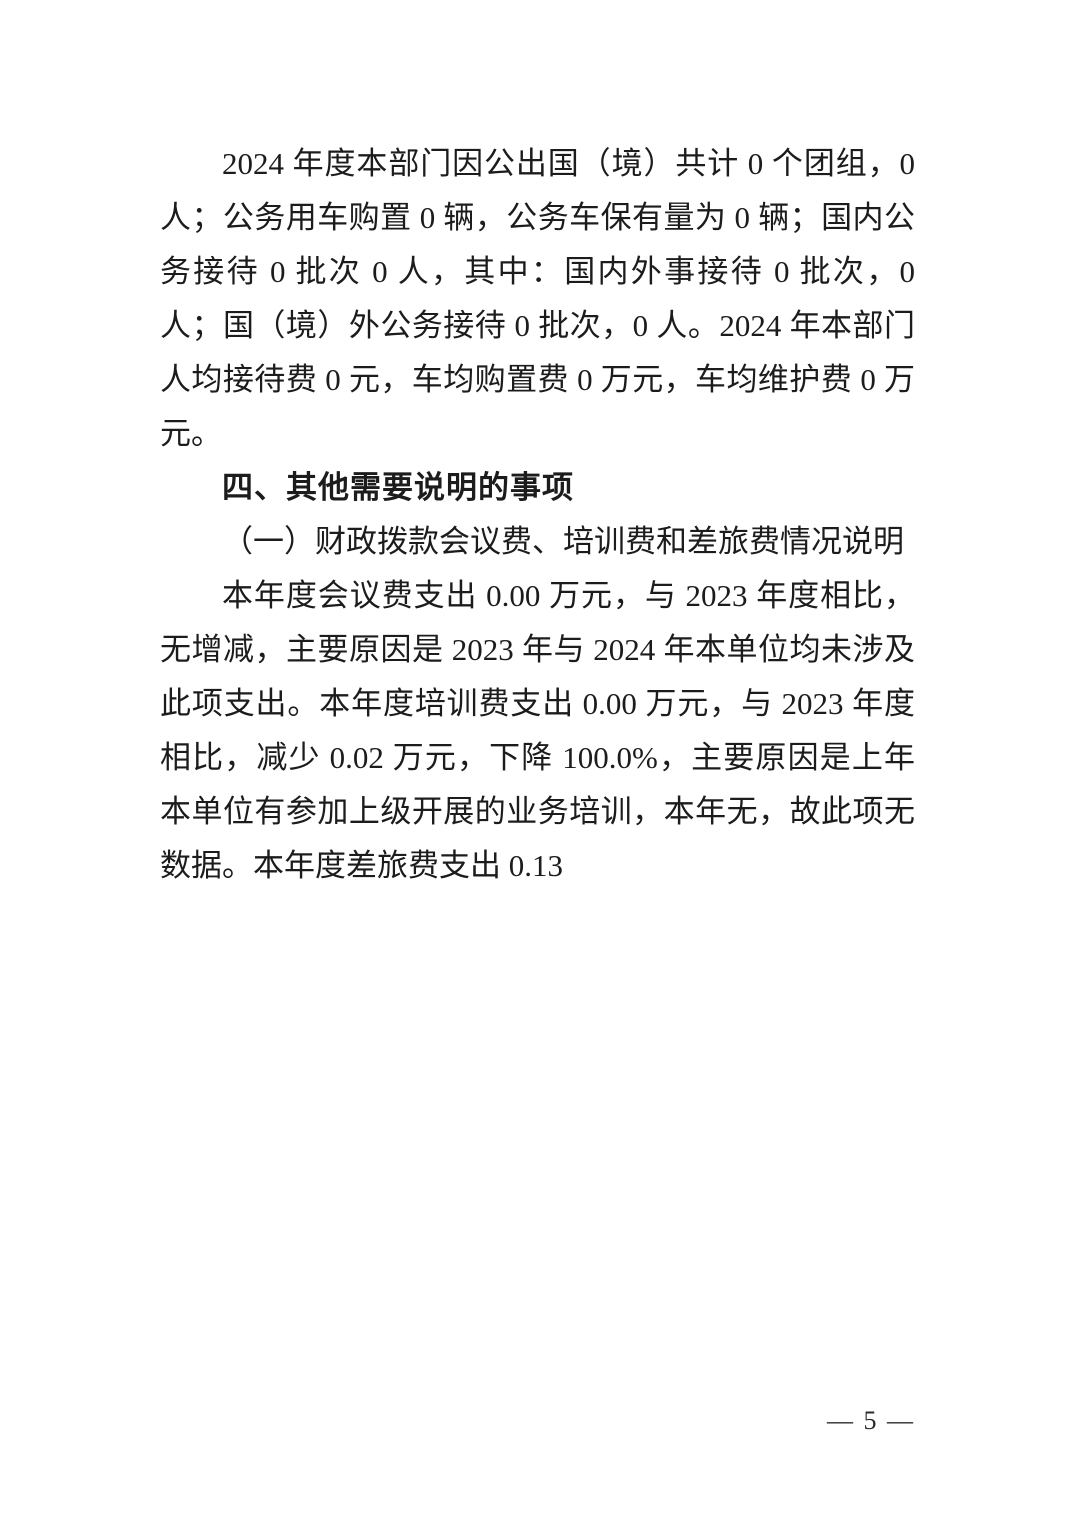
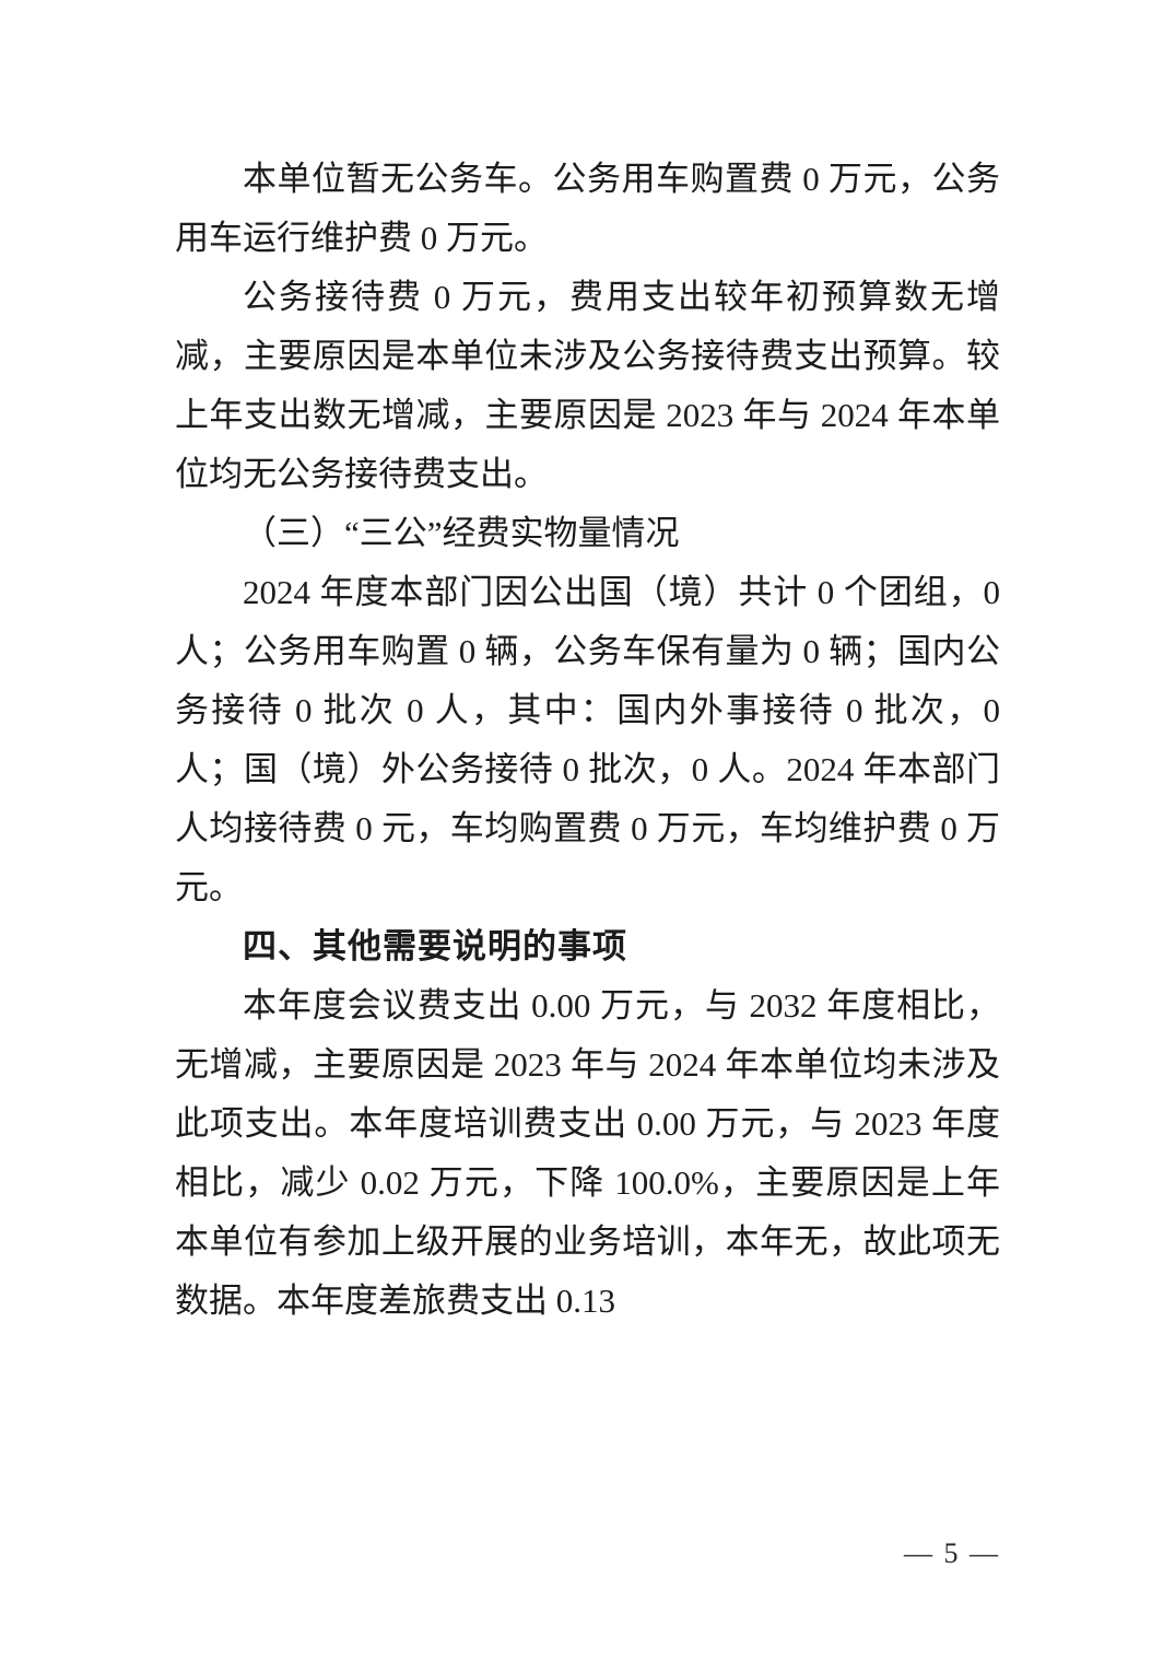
+ 本单位暂无公务车。公务用车购置费 0 万元，公务用车运行维护费 0 万元。
+ 公务接待费 0 万元，费用支出较年初预算数无增减，主要原因是本单位未涉及公务接待费支出预算。较上年支出数无增减，主要原因是 2023 年与 2024 年本单位均无公务接待费支出。
+ （三）“三公”经费实物量情况
  2024 年度本部门因公出国（境）共计 0 个团组，0 人；公务用车购置 0 辆，公务车保有量为 0 辆；国内公务接待 0 批次 0 人，其中：国内外事接待 0 批次，0 人；国（境）外公务接待 0 批次，0 人。2024 年本部门人均接待费 0 元，车均购置费 0 万元，车均维护费 0 万元。
  四、其他需要说明的事项
- （一）财政拨款会议费、培训费和差旅费情况说明
- 本年度会议费支出 0.00 万元，与 2023 年度相比，无增减，主要原因是 2023 年与 2024 年本单位均未涉及此项支出。本年度培训费支出 0.00 万元，与 2023 年度相比，减少 0.02 万元，下降 100.0%，主要原因是上年本单位有参加上级开展的业务培训，本年无，故此项无数据。本年度差旅费支出 0.13
+ 本年度会议费支出 0.00 万元，与 2032 年度相比，无增减，主要原因是 2023 年与 2024 年本单位均未涉及此项支出。本年度培训费支出 0.00 万元，与 2023 年度相比，减少 0.02 万元，下降 100.0%，主要原因是上年本单位有参加上级开展的业务培训，本年无，故此项无数据。本年度差旅费支出 0.13
  — 5 —
